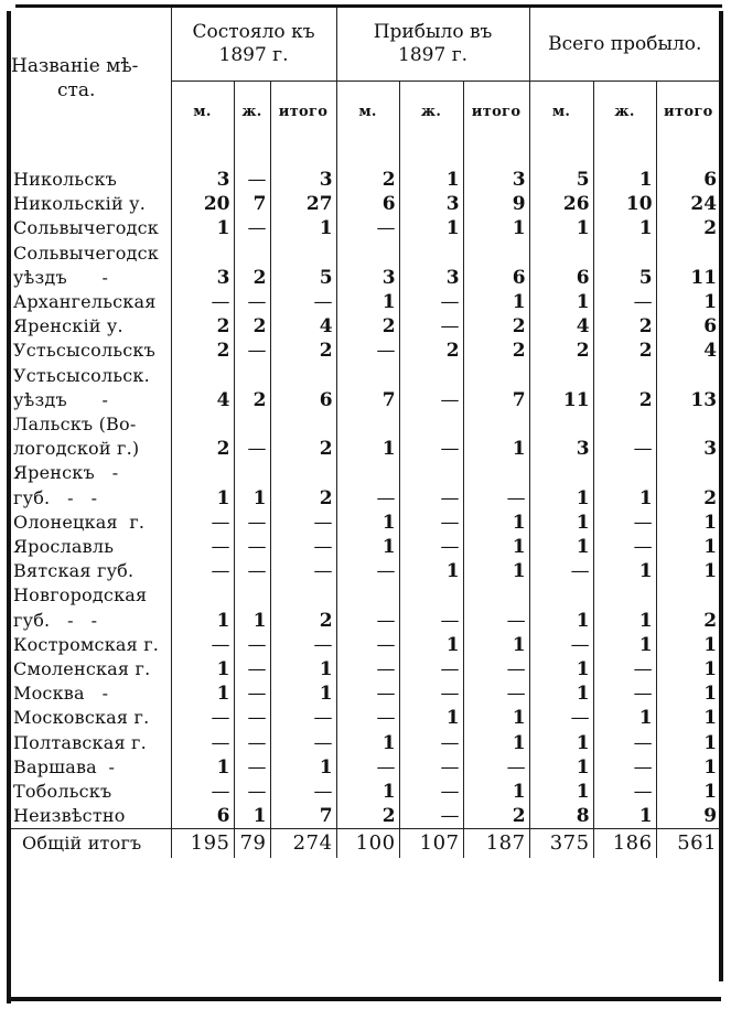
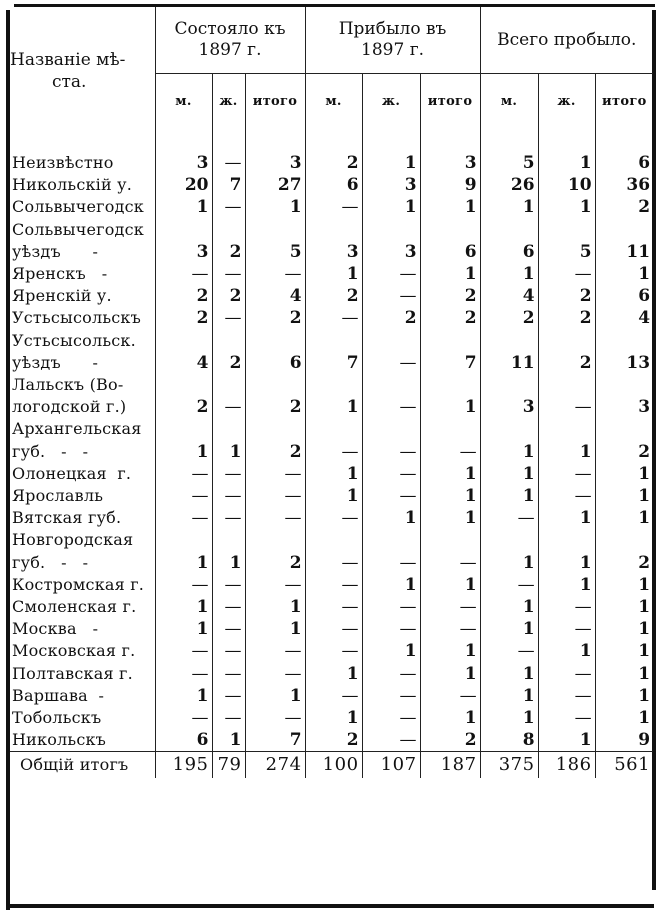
  Названіе мѣ- ста.	Состояло къ 1897 г.	Прибыло въ 1897 г.	Всего пробыло.
  м.	ж.	итого	м.	ж.	итого	м.	ж.	итого
- Никольскъ	3	—	3	2	1	3	5	1	6
+ Неизвѣстно	3	—	3	2	1	3	5	1	6
- Никольскій у.	20	7	27	6	3	9	26	10	24
+ Никольскій у.	20	7	27	6	3	9	26	10	36
  Сольвычегодск	1	—	1	—	1	1	1	1	2
  Сольвычегодск
  уѣздъ -	3	2	5	3	3	6	6	5	11
- Архангельская	—	—	—	1	—	1	1	—	1
+ Яренскъ -	—	—	—	1	—	1	1	—	1
  Яренскій у.	2	2	4	2	—	2	4	2	6
  Устьсысольскъ	2	—	2	—	2	2	2	2	4
  Устьсысольск.
  уѣздъ -	4	2	6	7	—	7	11	2	13
  Лальскъ (Во-
  логодской г.)	2	—	2	1	—	1	3	—	3
- Яренскъ -
+ Архангельская
  губ. - -	1	1	2	—	—	—	1	1	2
  Олонецкая г.	—	—	—	1	—	1	1	—	1
  Ярославль	—	—	—	1	—	1	1	—	1
  Вятская губ.	—	—	—	—	1	1	—	1	1
  Новгородская
  губ. - -	1	1	2	—	—	—	1	1	2
  Костромская г.	—	—	—	—	1	1	—	1	1
  Смоленская г.	1	—	1	—	—	—	1	—	1
  Москва -	1	—	1	—	—	—	1	—	1
  Московская г.	—	—	—	—	1	1	—	1	1
  Полтавская г.	—	—	—	1	—	1	1	—	1
  Варшава -	1	—	1	—	—	—	1	—	1
  Тобольскъ	—	—	—	1	—	1	1	—	1
- Неизвѣстно	6	1	7	2	—	2	8	1	9
+ Никольскъ	6	1	7	2	—	2	8	1	9
  Общій итогъ	195	79	274	100	107	187	375	186	561
